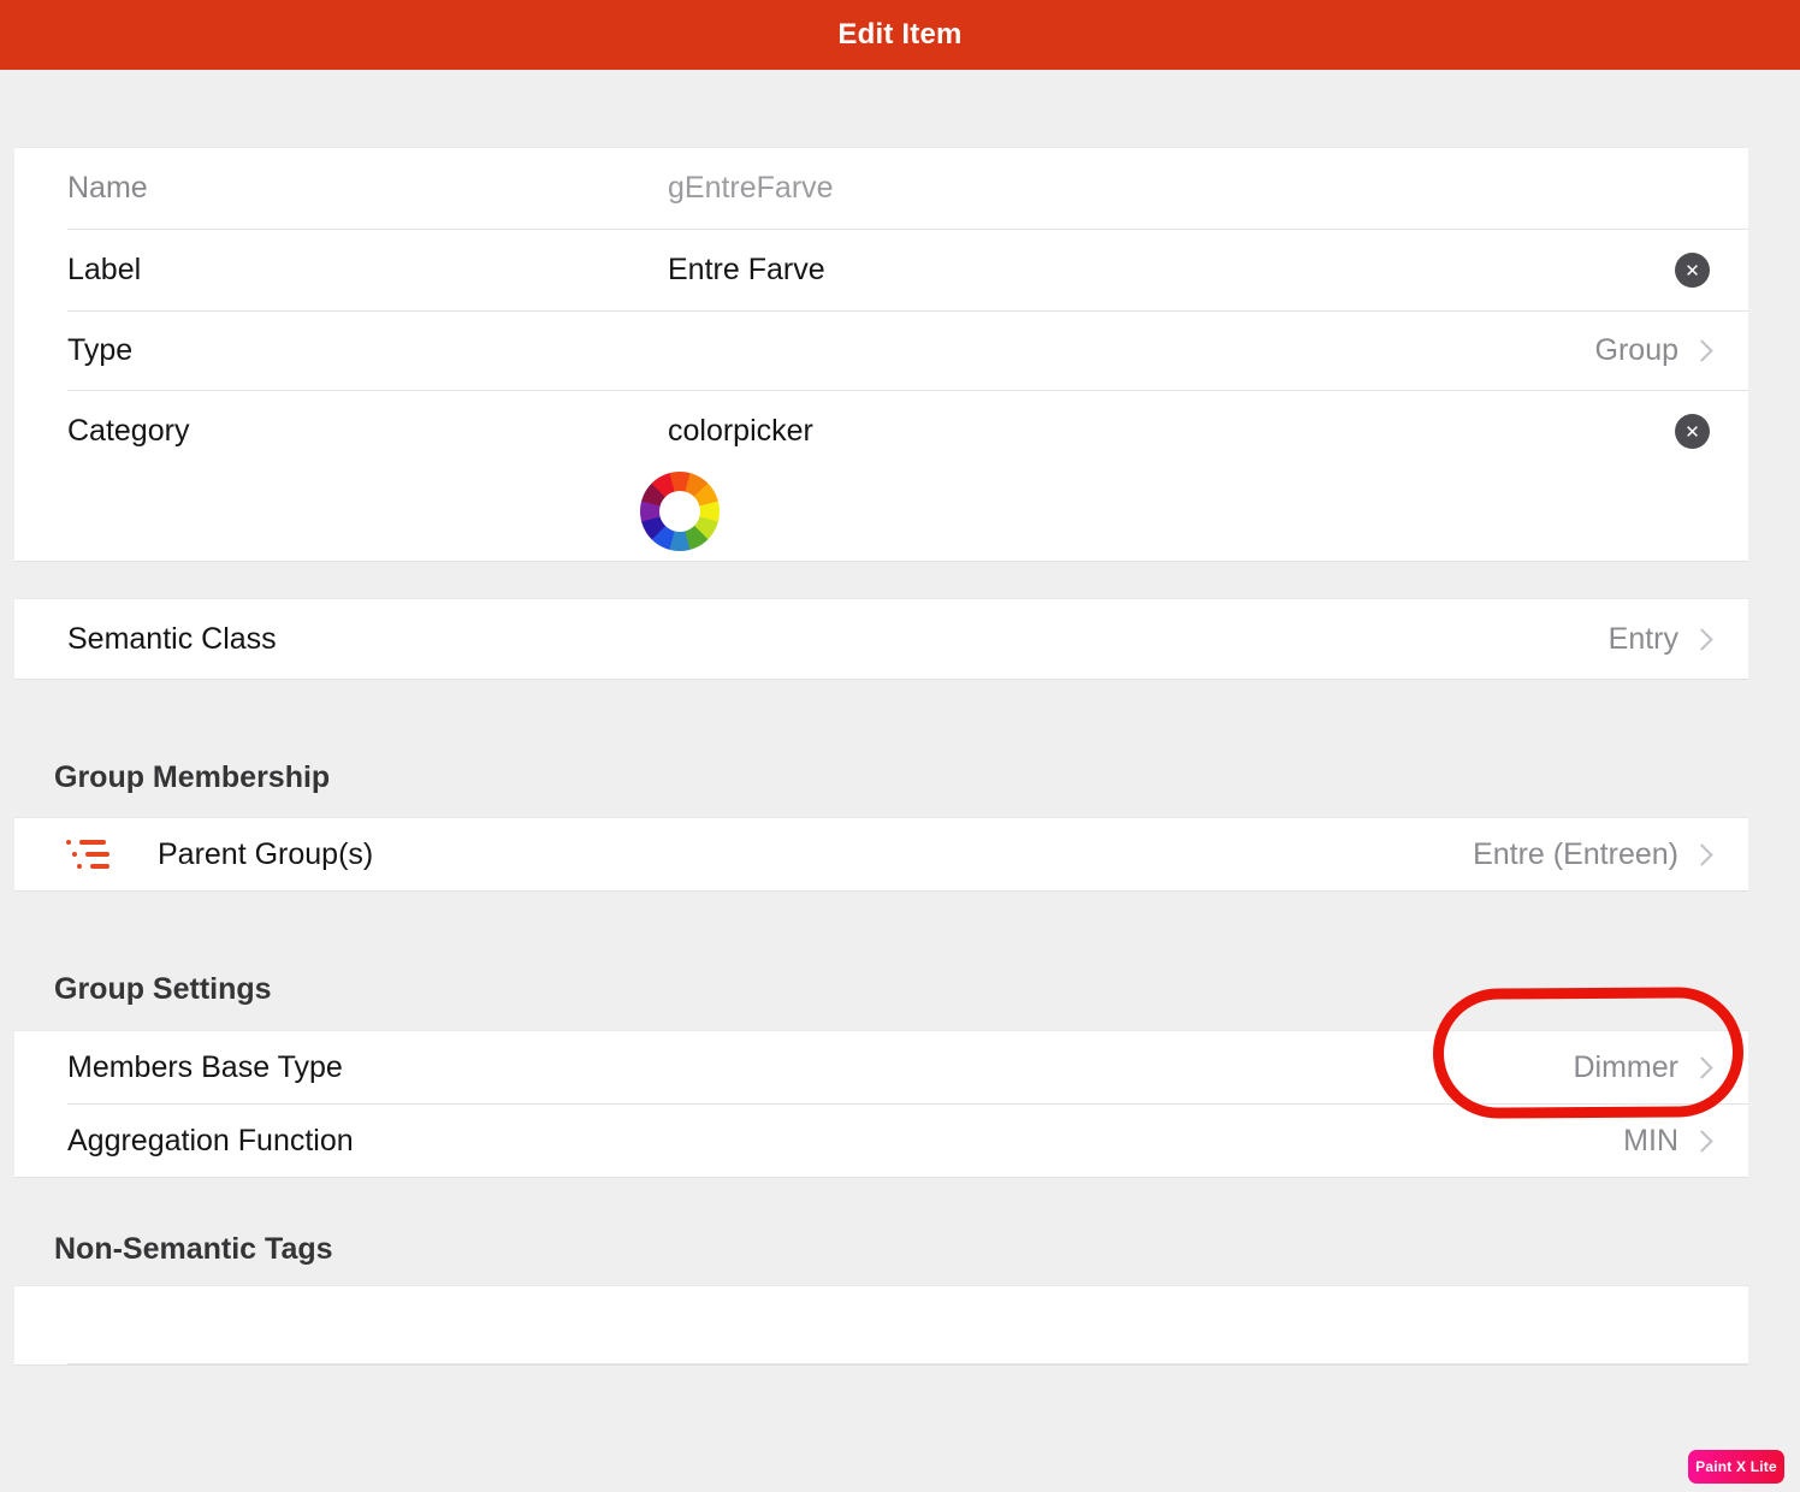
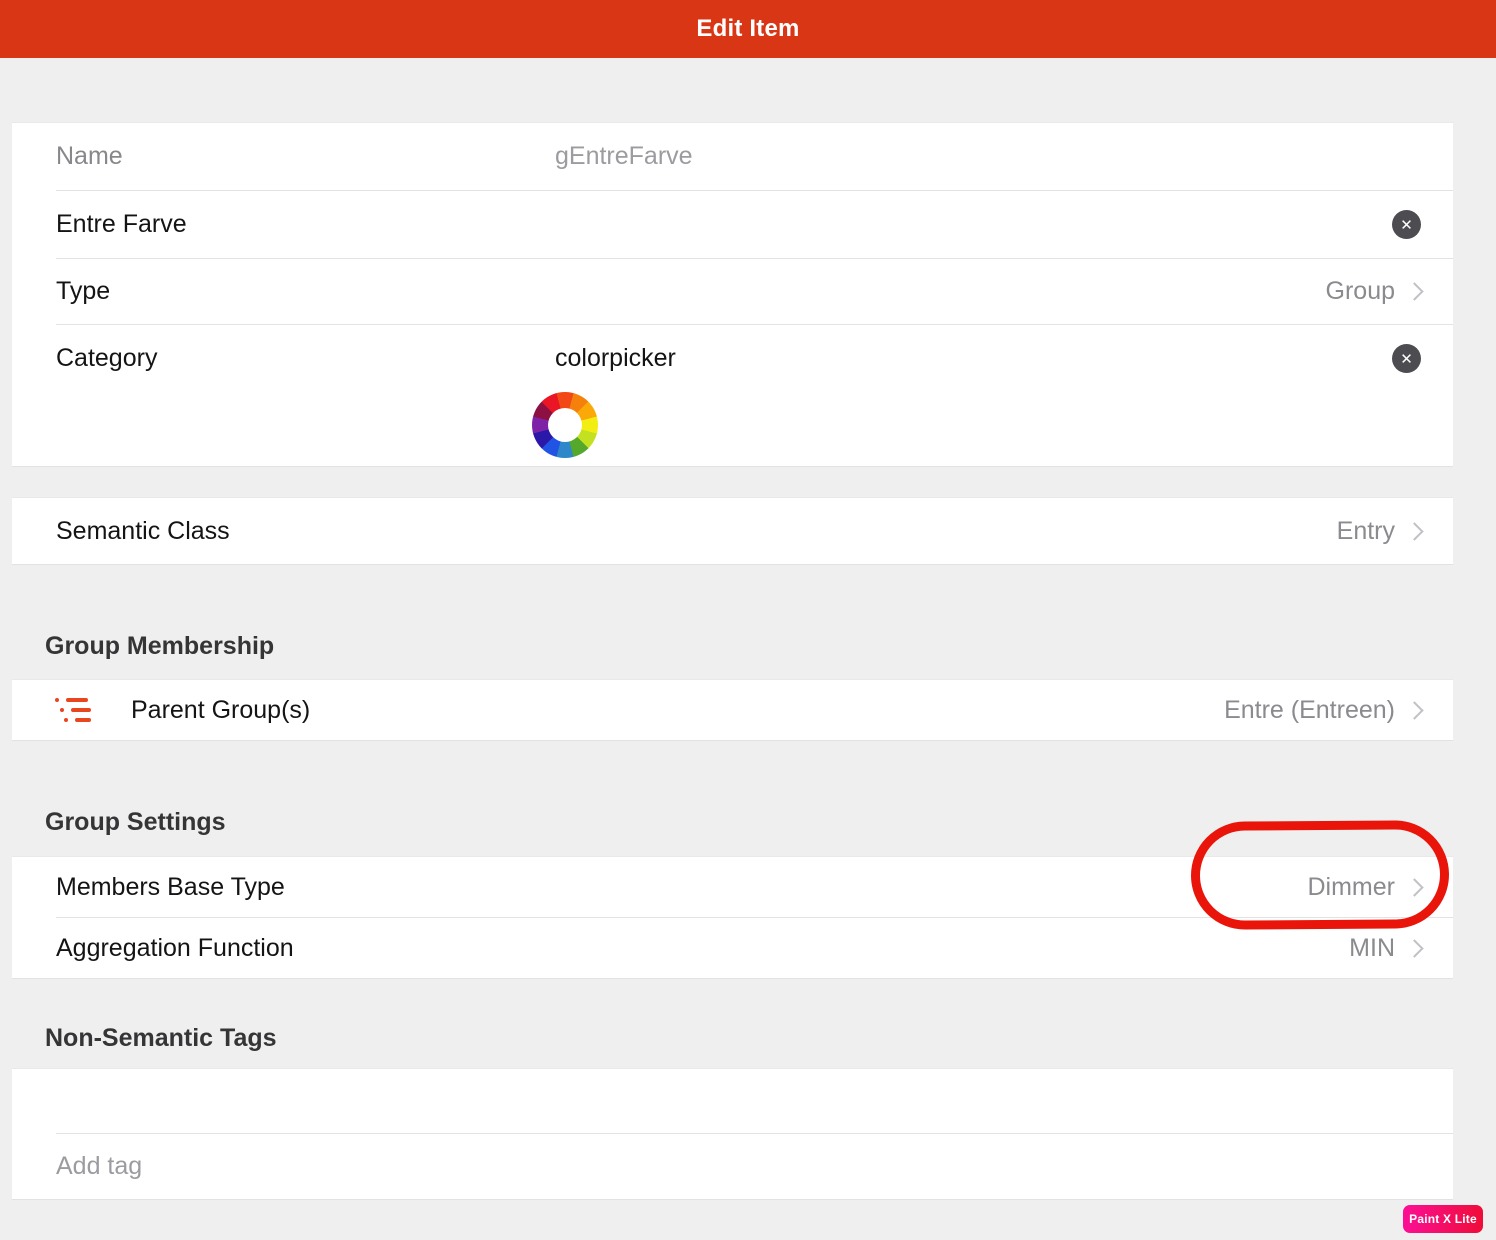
  Edit Item
  Name
  gEntreFarve
- Label
  Entre Farve
  ✕
  Type
  Group
  Category
  colorpicker
  ✕
  Semantic Class
  Entry
  Group Membership
  Parent Group(s)
  Entre (Entreen)
  Group Settings
  Members Base Type
  Dimmer
  Aggregation Function
  MIN
  Non-Semantic Tags
+ Add tag
  Paint X Lite
